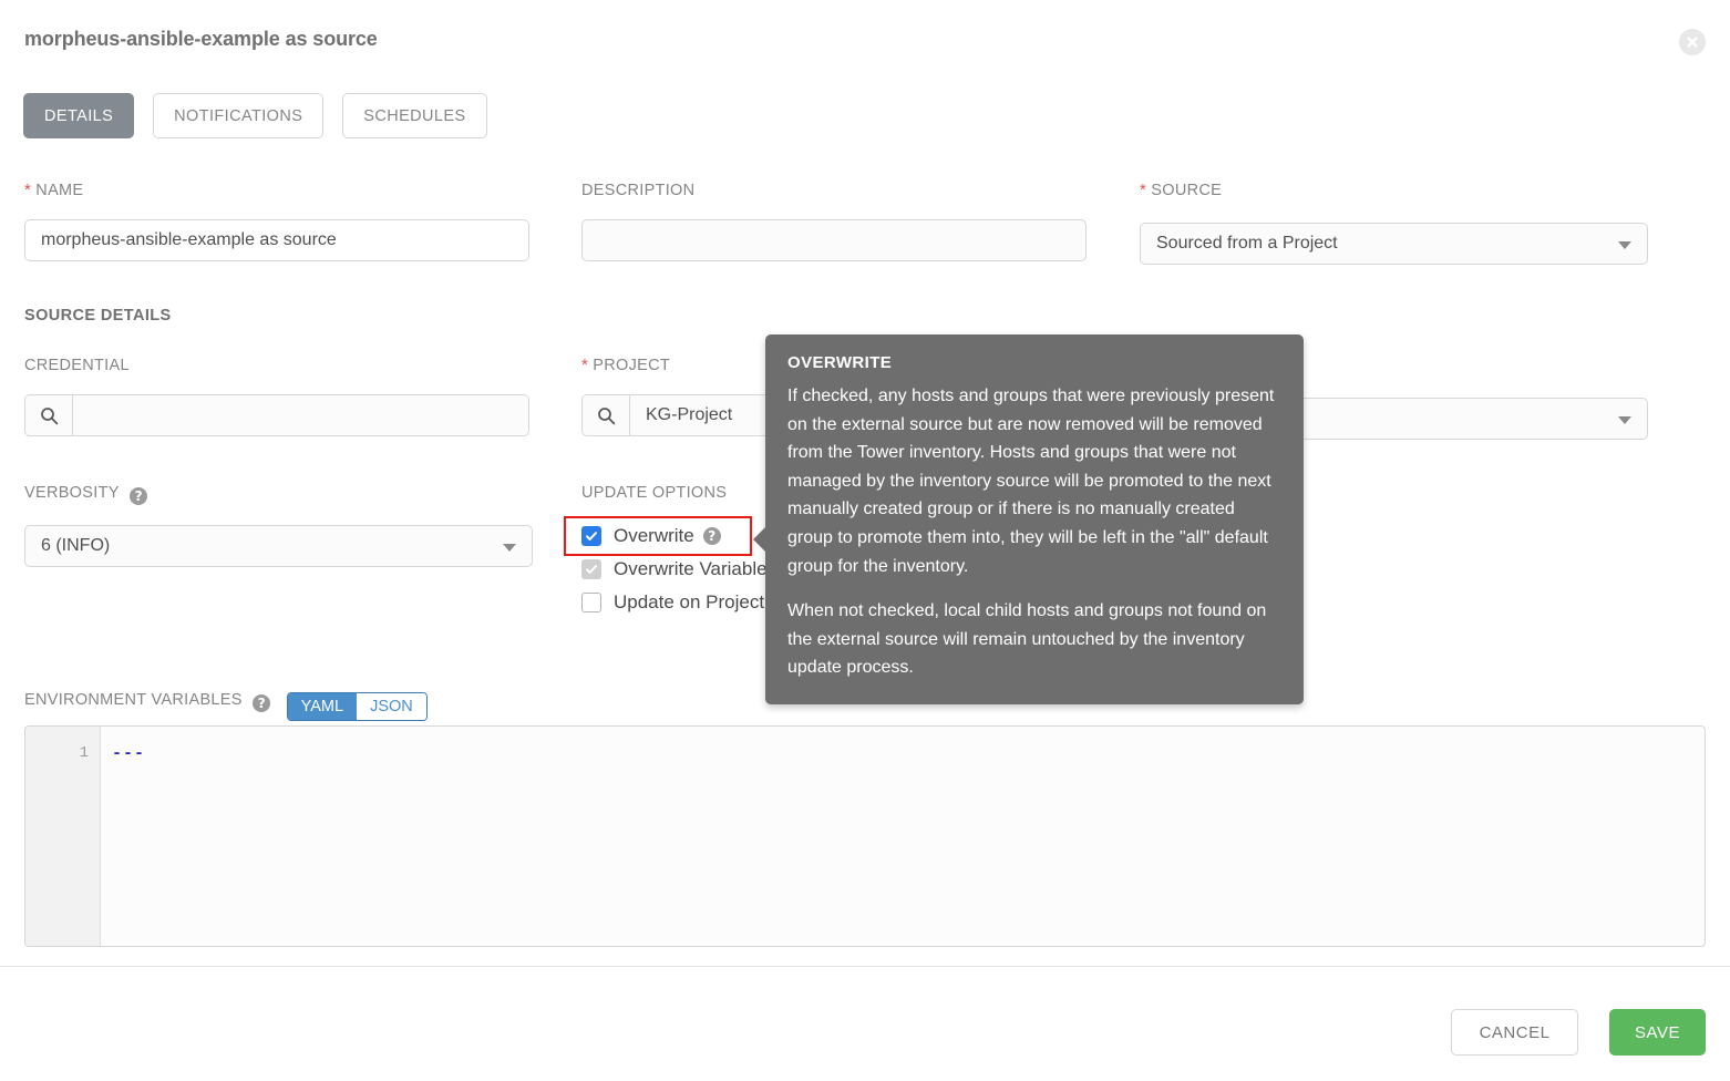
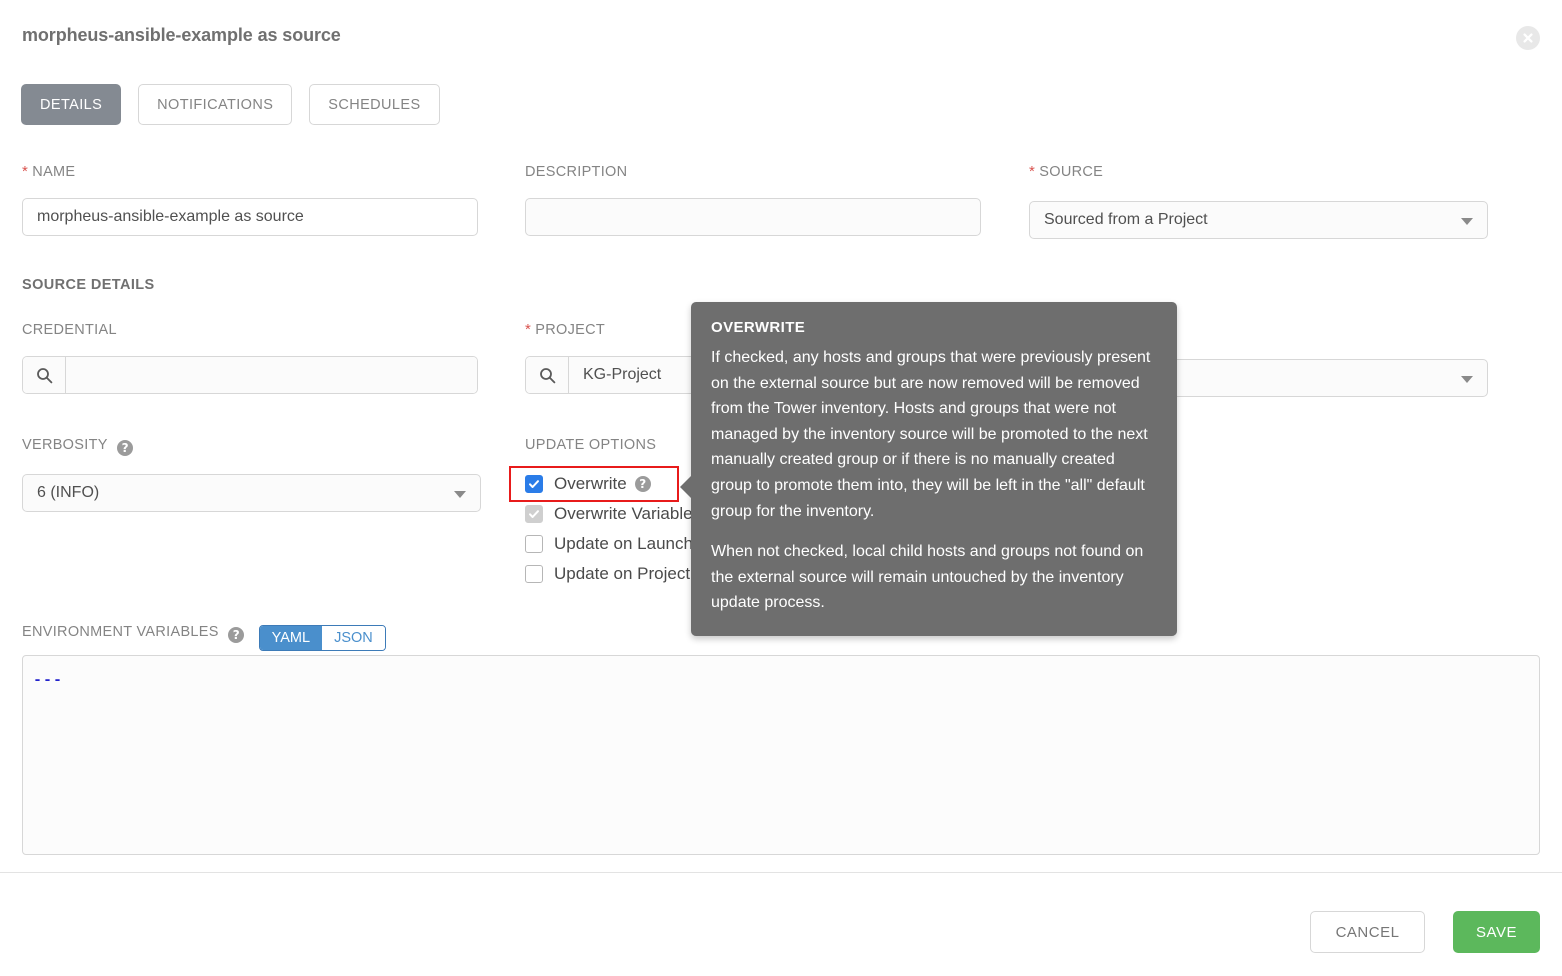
  morpheus-ansible-example as source
  DETAILS
  NOTIFICATIONS
  SCHEDULES
  * NAME
  morpheus-ansible-example as source
  DESCRIPTION
  * SOURCE
  Sourced from a Project
  SOURCE DETAILS
  CREDENTIAL
  * PROJECT
  KG-Project
  VERBOSITY ?
  6 (INFO)
  UPDATE OPTIONS
  Overwrite
  ?
  Overwrite Variable
+ Update on Launch
  Update on Project
  ENVIRONMENT VARIABLES ?
  YAML
  JSON
- 1
  ---
  CANCEL
  SAVE
  OVERWRITE
  If checked, any hosts and groups that were previously present on the external source but are now removed will be removed from the Tower inventory. Hosts and groups that were not managed by the inventory source will be promoted to the next manually created group or if there is no manually created group to promote them into, they will be left in the "all" default group for the inventory.
  When not checked, local child hosts and groups not found on the external source will remain untouched by the inventory update process.
